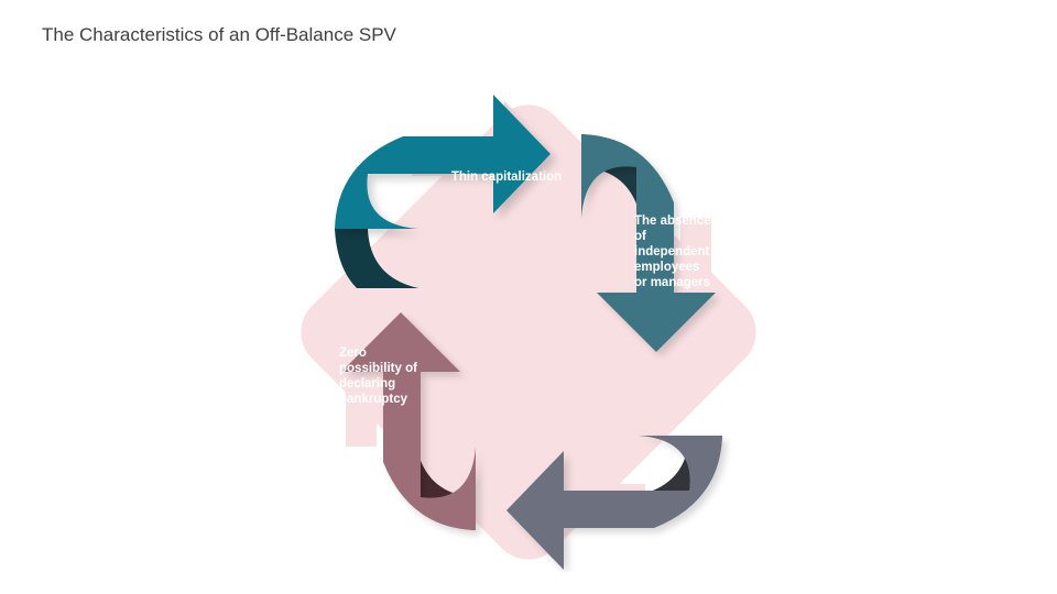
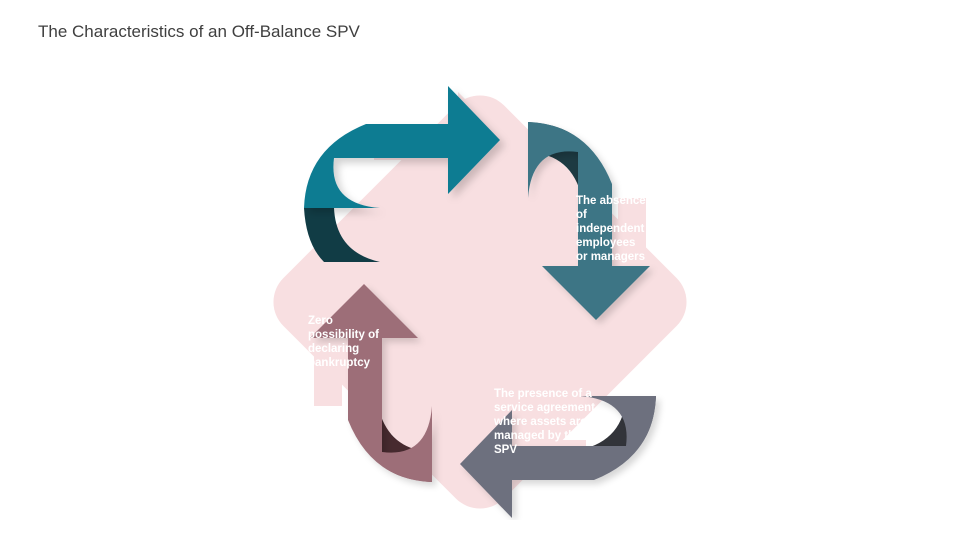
  The Characteristics of an Off-Balance SPV
- Thin capitalization
  The absence
  of
  independent
  employees
  or managers
+ The presence of a
+ service agreement
+ where assets are
+ managed by the
+ SPV
  Zero
  possibility of
  declaring
  bankruptcy
